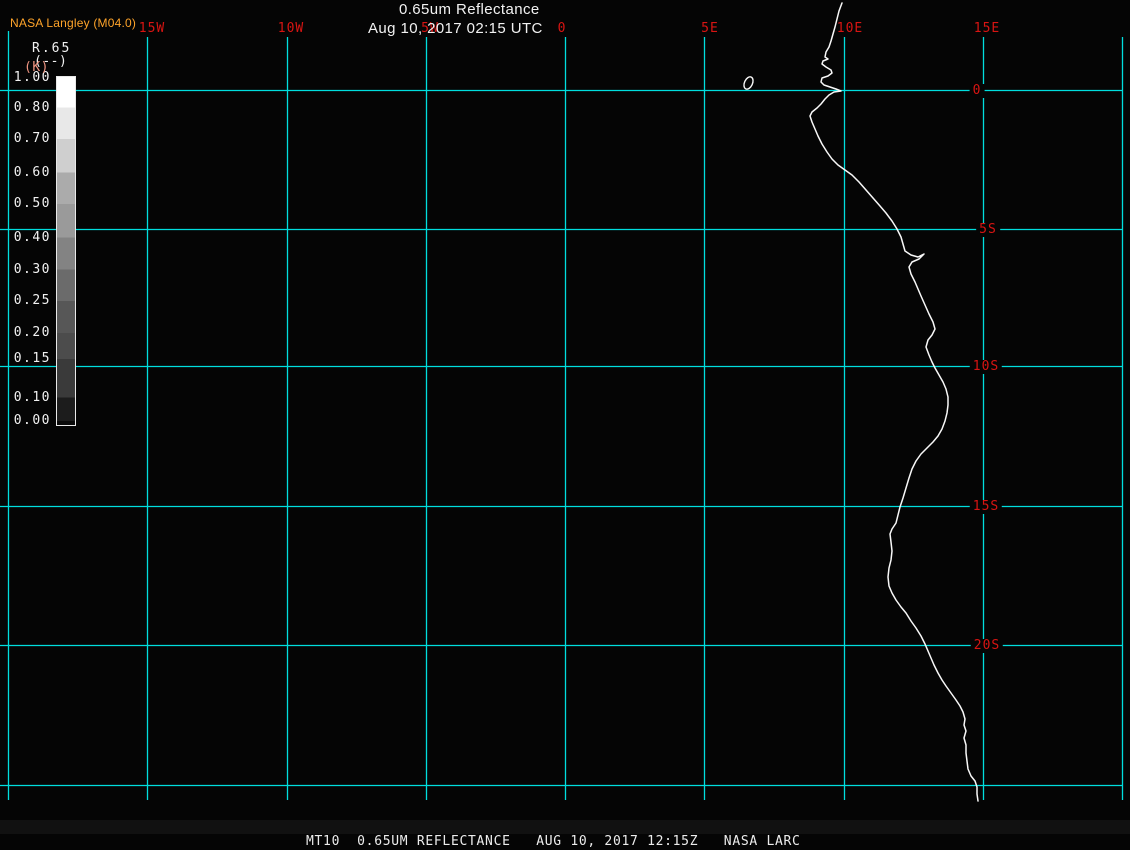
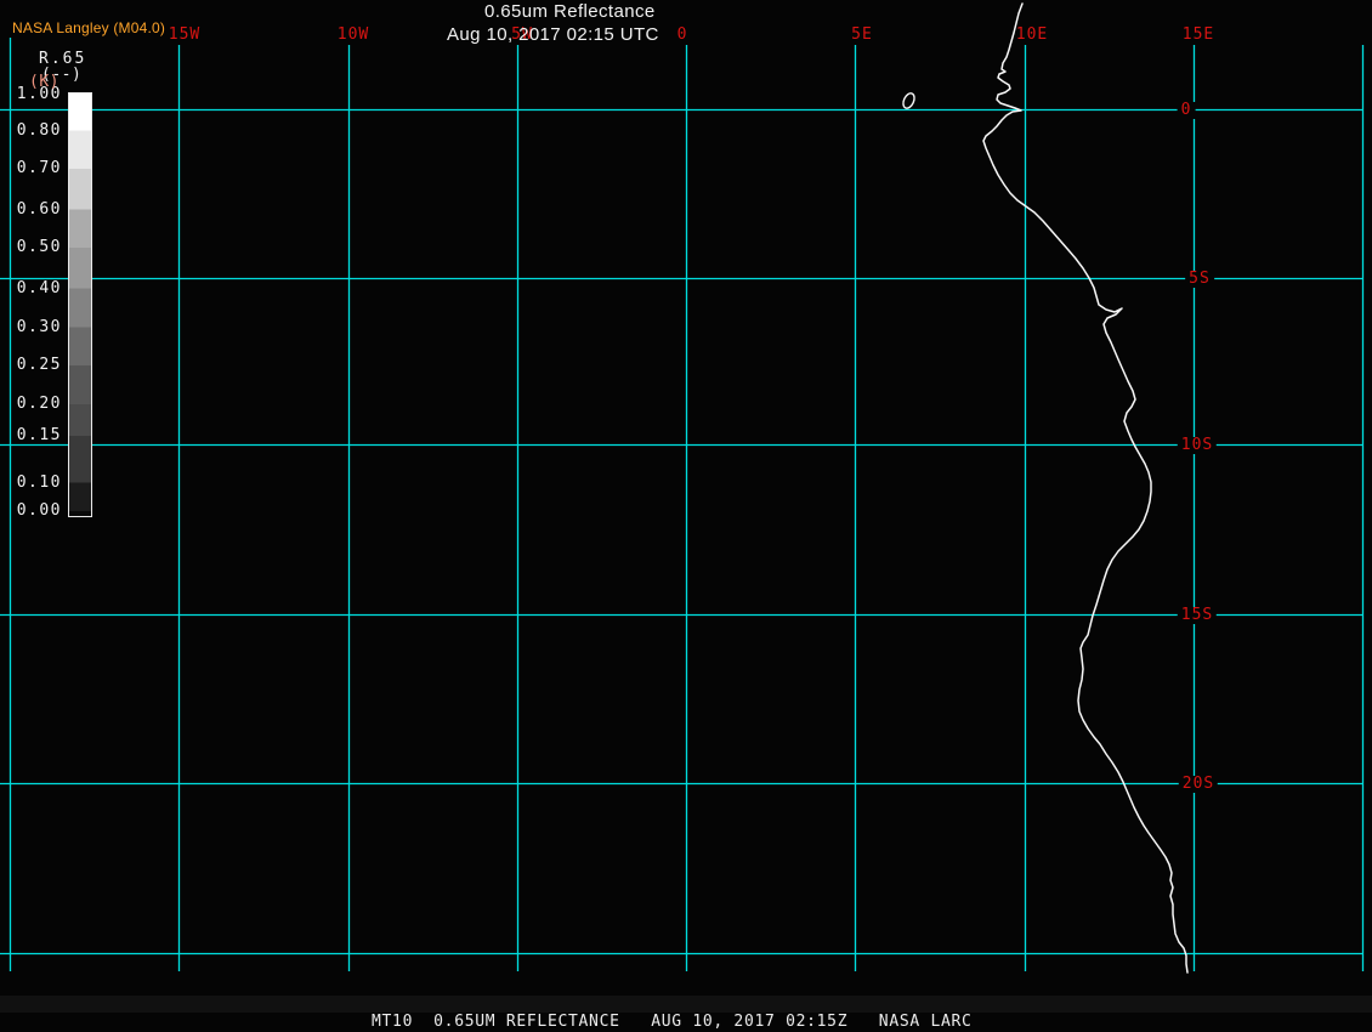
  15W
  10W
  5W
  0
  5E
  10E
  15E
  0
  5S
  10S
  15S
  20S
  1.00
  0.80
  0.70
  0.60
  0.50
  0.40
  0.30
  0.25
  0.20
  0.15
  0.10
  0.00
  R.65
  (--)
  (K)
  NASA Langley (M04.0)
  0.65um Reflectance
  Aug 10, 2017 02:15 UTC
- MT10 0.65UM REFLECTANCE AUG 10, 2017 12:15Z NASA LARC
+ MT10 0.65UM REFLECTANCE AUG 10, 2017 02:15Z NASA LARC
